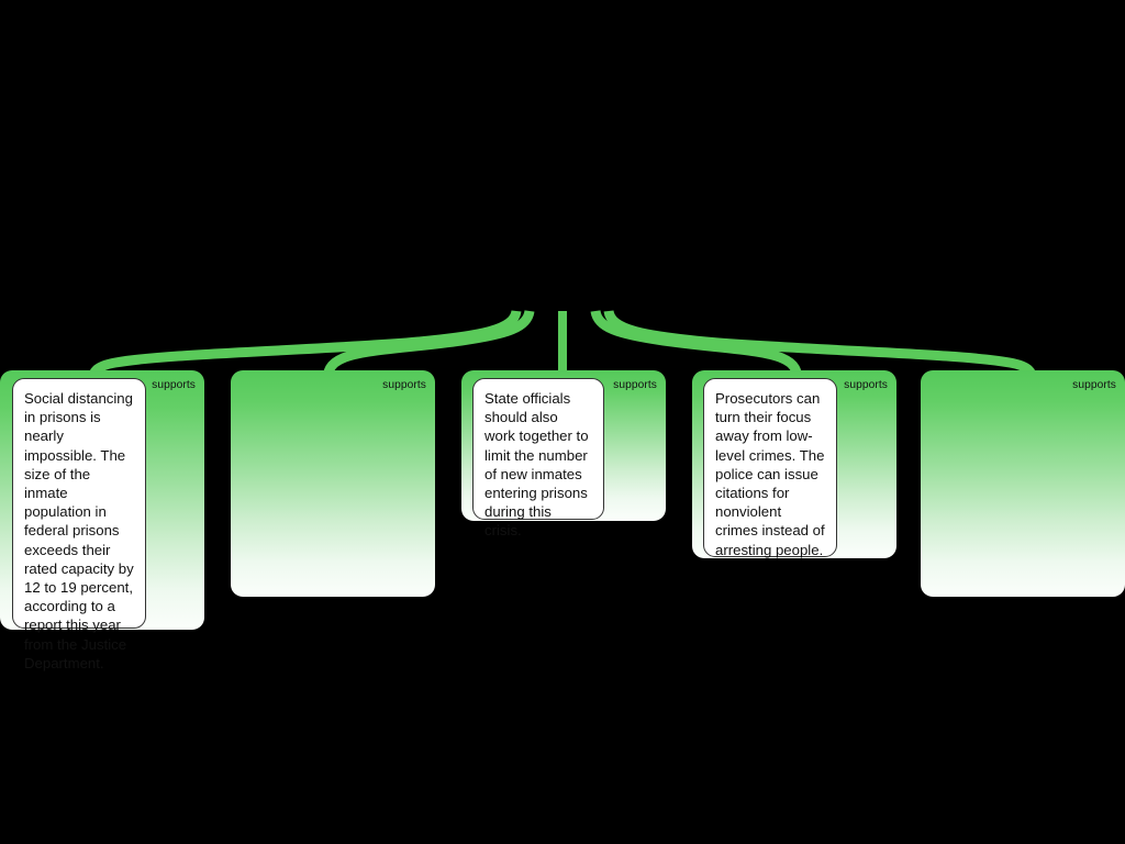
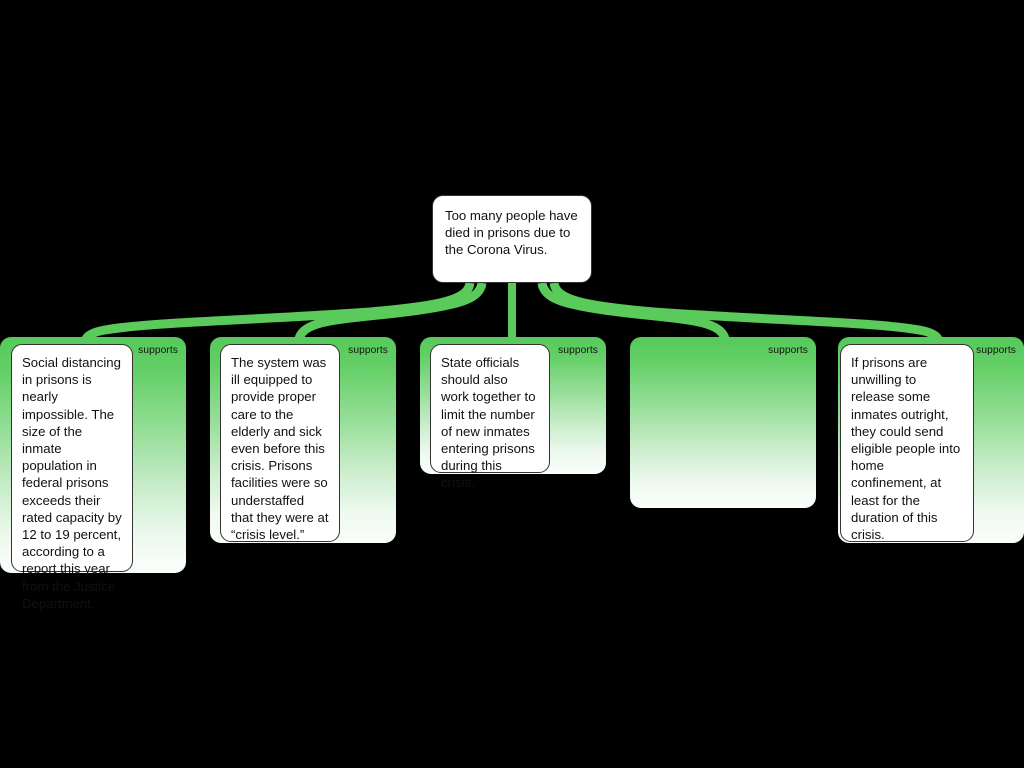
+ Too many people have died in prisons due to the Corona Virus.
  supports
  Social distancing in prisons is nearly impossible. The size of the inmate population in federal prisons exceeds their rated capacity by 12 to 19 percent, according to a report this year
  supports
+ The system was ill equipped to provide proper care to the elderly and sick even before this crisis. Prisons facilities were so understaffed that they were at “crisis level.”
  supports
  State officials should also work together to limit the number of new inmates entering prisons during this
  supports
- Prosecutors can turn their focus away from low-level crimes. The police can issue citations for nonviolent crimes instead of arresting people.
  supports
+ If prisons are unwilling to release some inmates outright, they could send eligible people into home confinement, at least for the duration of this crisis.
